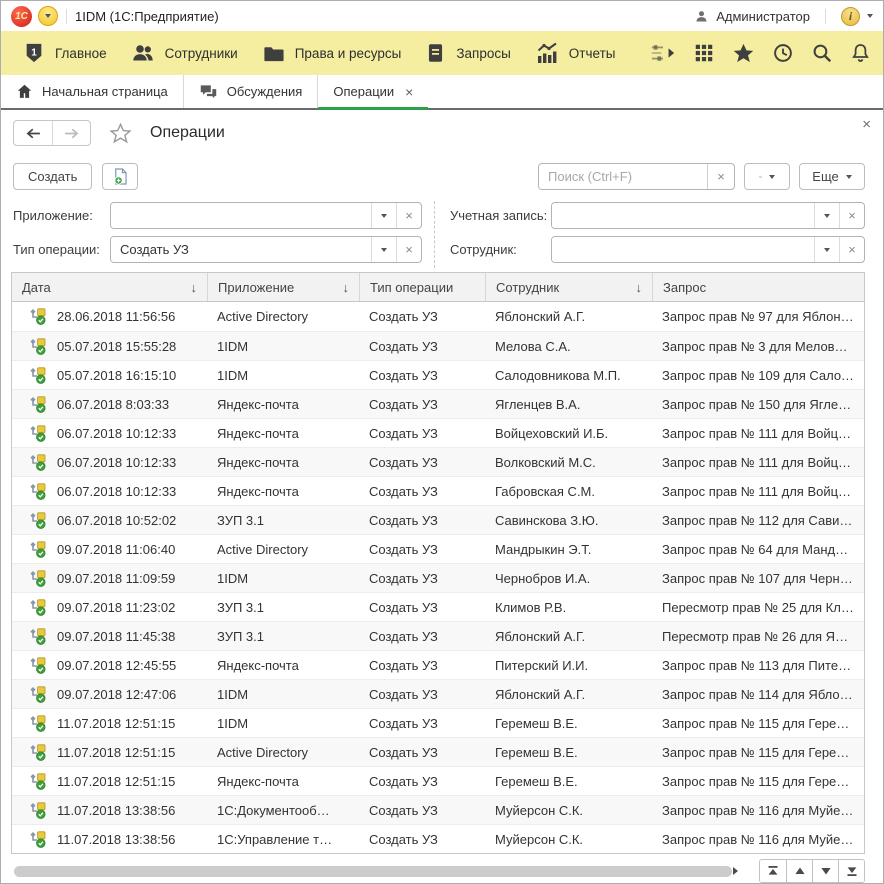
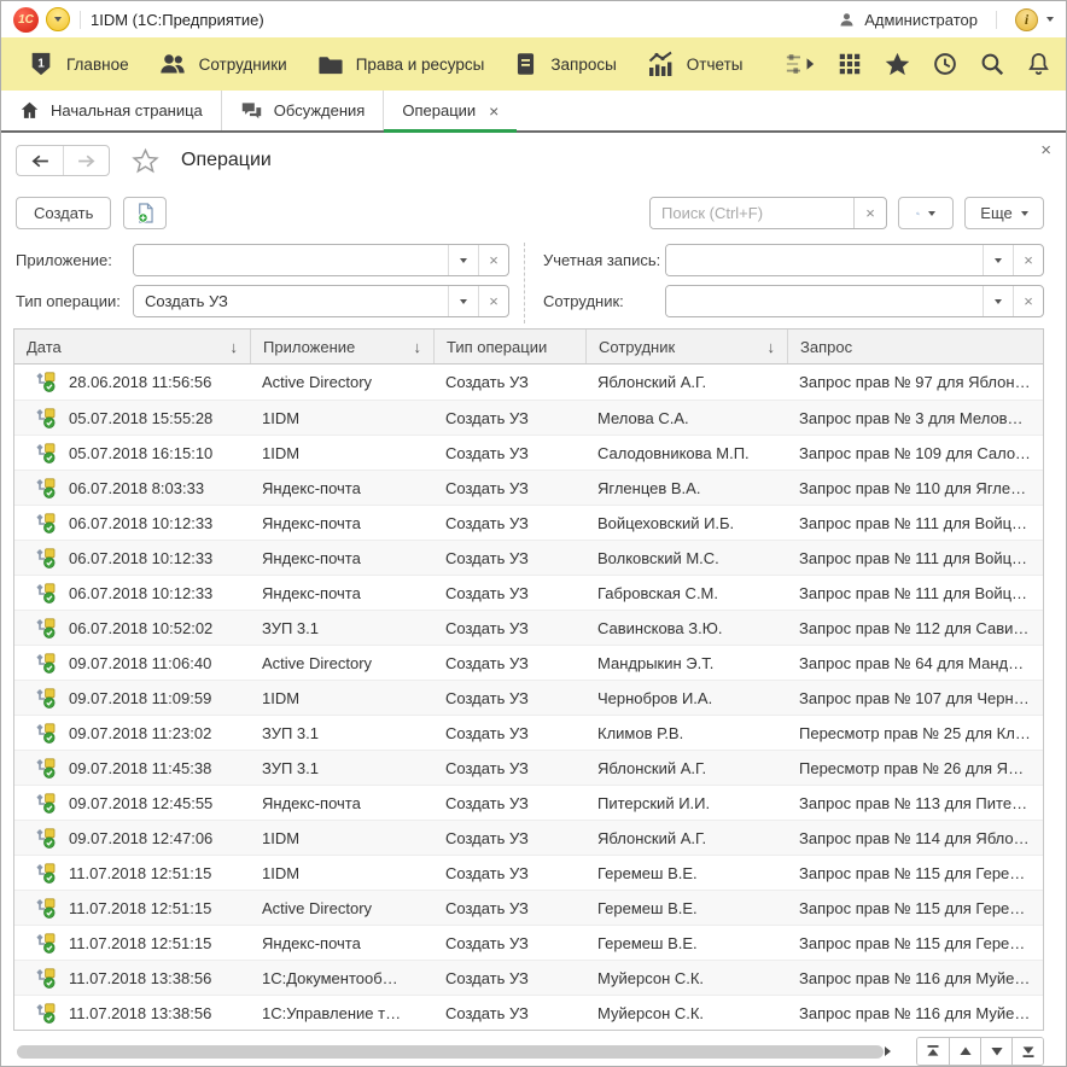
  1С
  1IDM (1С:Предприятие)
  Администратор
  i
  1
  Главное
  Сотрудники
  Права и ресурсы
  Запросы
  Отчеты
  Начальная страница
  Обсуждения
  Операции
  ×
  Операции
  ×
  Создать
  Поиск (Ctrl+F)
  ×
  Еще
  Приложение:
  ×
  Учетная запись:
  ×
  Тип операции:
  Создать УЗ
  ×
  Сотрудник:
  ×
  Дата
  ↓
  Приложение
  ↓
  Тип операции
  Сотрудник
  ↓
  Запрос
  28.06.2018 11:56:56
  Active Directory
  Создать УЗ
  Яблонский А.Г.
  Запрос прав № 97 для Яблонс…
  05.07.2018 15:55:28
  1IDM
  Создать УЗ
  Мелова С.А.
  Запрос прав № 3 для Мелова …
  05.07.2018 16:15:10
  1IDM
  Создать УЗ
  Салодовникова М.П.
  Запрос прав № 109 для Салод…
  06.07.2018 8:03:33
  Яндекс-почта
  Создать УЗ
  Ягленцев В.А.
- Запрос прав № 150 для Ягленц…
+ Запрос прав № 110 для Ягленц…
  06.07.2018 10:12:33
  Яндекс-почта
  Создать УЗ
  Войцеховский И.Б.
  Запрос прав № 111 для Войцех…
  06.07.2018 10:12:33
  Яндекс-почта
  Создать УЗ
  Волковский М.С.
  Запрос прав № 111 для Войцех…
  06.07.2018 10:12:33
  Яндекс-почта
  Создать УЗ
  Габровская С.М.
  Запрос прав № 111 для Войцех…
  06.07.2018 10:52:02
  ЗУП 3.1
  Создать УЗ
  Савинскова З.Ю.
  Запрос прав № 112 для Савин…
  09.07.2018 11:06:40
  Active Directory
  Создать УЗ
  Мандрыкин Э.Т.
  Запрос прав № 64 для Мандры…
  09.07.2018 11:09:59
  1IDM
  Создать УЗ
  Чернобров И.А.
  Запрос прав № 107 для Черно…
  09.07.2018 11:23:02
  ЗУП 3.1
  Создать УЗ
  Климов Р.В.
  Пересмотр прав № 25 для Кли…
  09.07.2018 11:45:38
  ЗУП 3.1
  Создать УЗ
  Яблонский А.Г.
  Пересмотр прав № 26 для Ябл…
  09.07.2018 12:45:55
  Яндекс-почта
  Создать УЗ
  Питерский И.И.
  Запрос прав № 113 для Питерс…
  09.07.2018 12:47:06
  1IDM
  Создать УЗ
  Яблонский А.Г.
  Запрос прав № 114 для Яблон…
  11.07.2018 12:51:15
  1IDM
  Создать УЗ
  Геремеш В.Е.
  Запрос прав № 115 для Гереме…
  11.07.2018 12:51:15
  Active Directory
  Создать УЗ
  Геремеш В.Е.
  Запрос прав № 115 для Гереме…
  11.07.2018 12:51:15
  Яндекс-почта
  Создать УЗ
  Геремеш В.Е.
  Запрос прав № 115 для Гереме…
  11.07.2018 13:38:56
  1С:Документооб…
  Создать УЗ
  Муйерсон С.К.
  Запрос прав № 116 для Муйер…
  11.07.2018 13:38:56
  1С:Управление т…
  Создать УЗ
  Муйерсон С.К.
  Запрос прав № 116 для Муйер…
